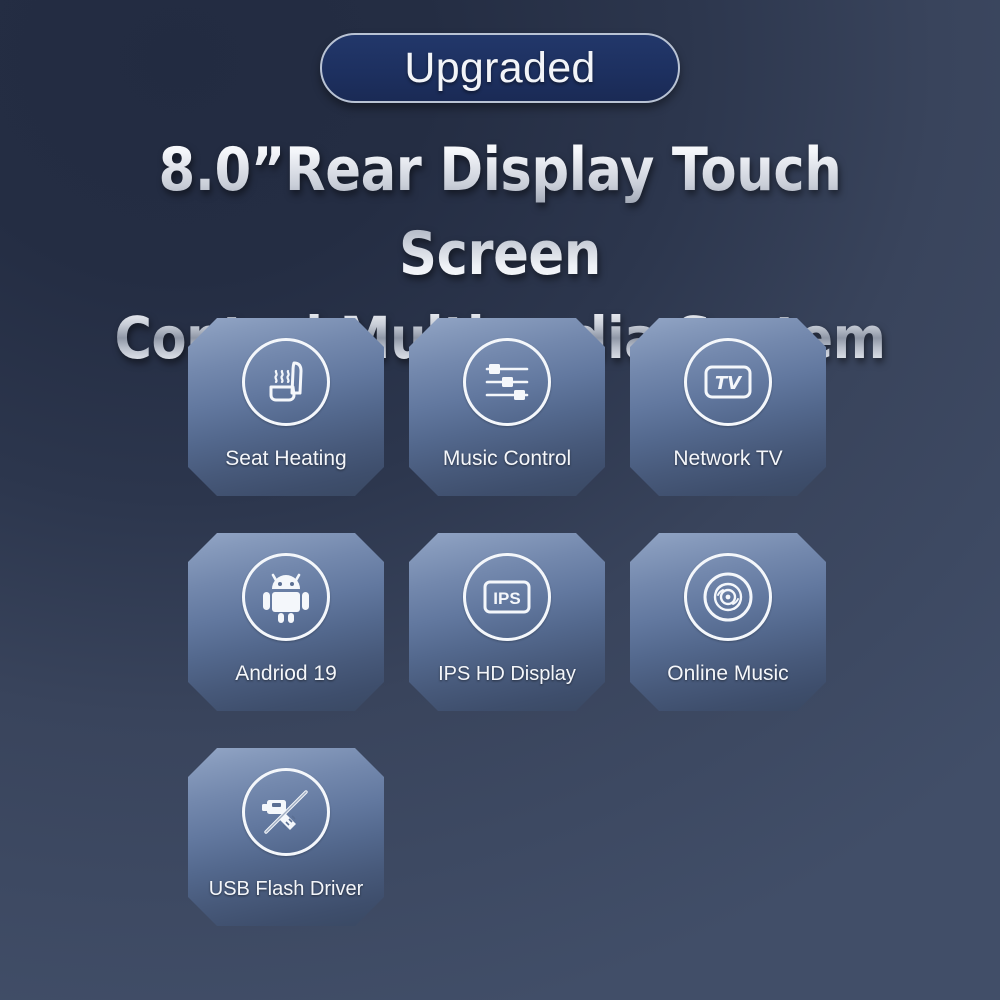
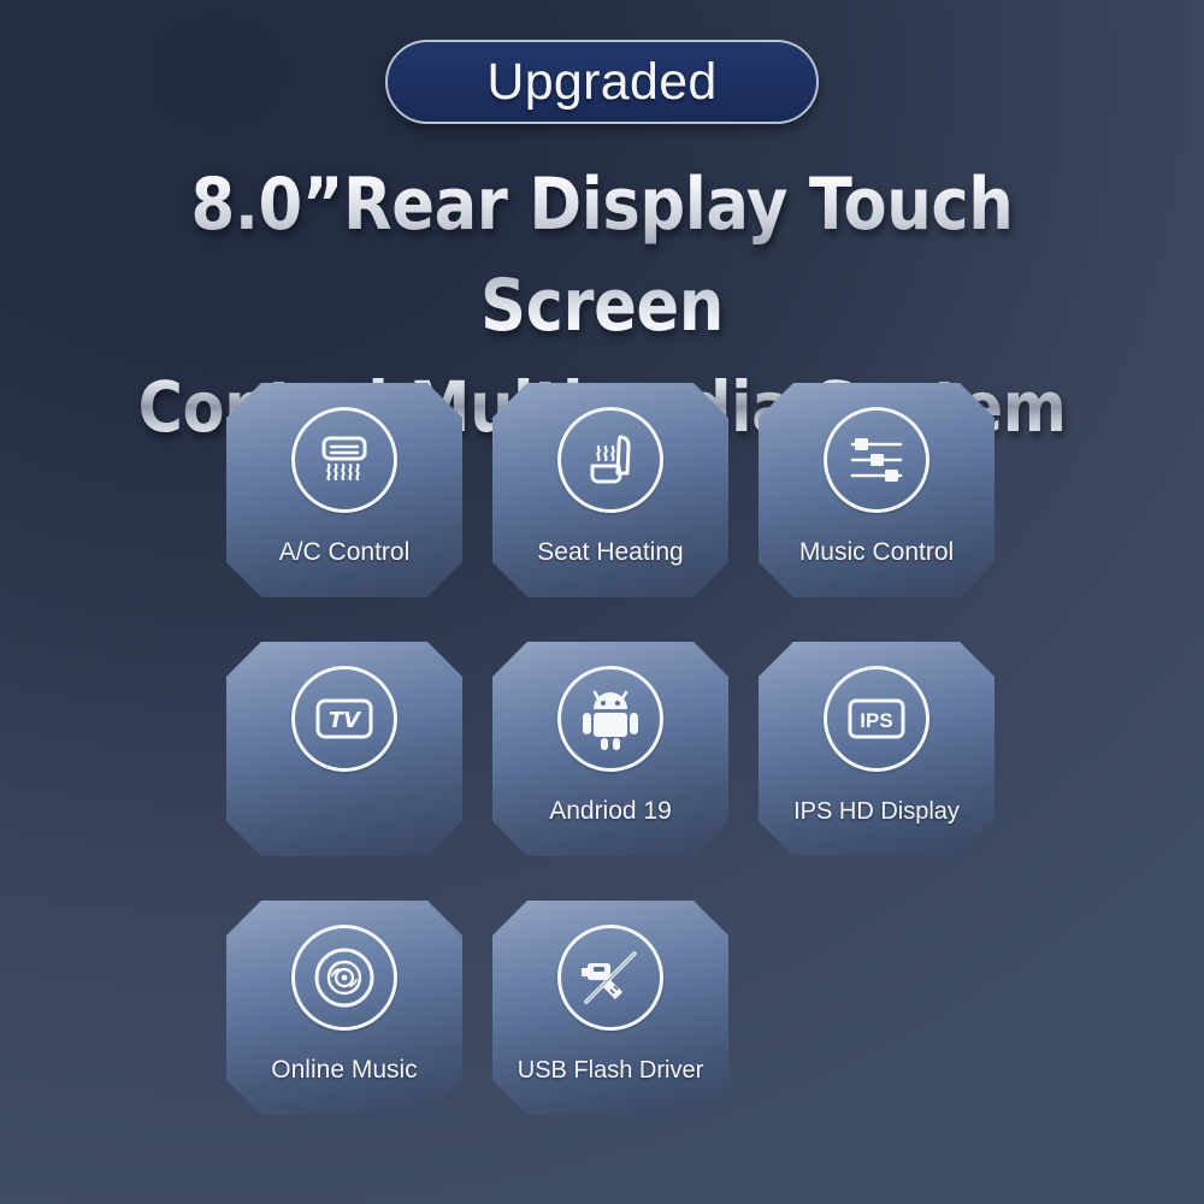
  Upgraded
  8.0”Rear Display Touch Screen
+ A/C Control
  Seat Heating
  Music Control
- Network TV
  Andriod 19
  IPS HD Display
  Online Music
  USB Flash Driver
